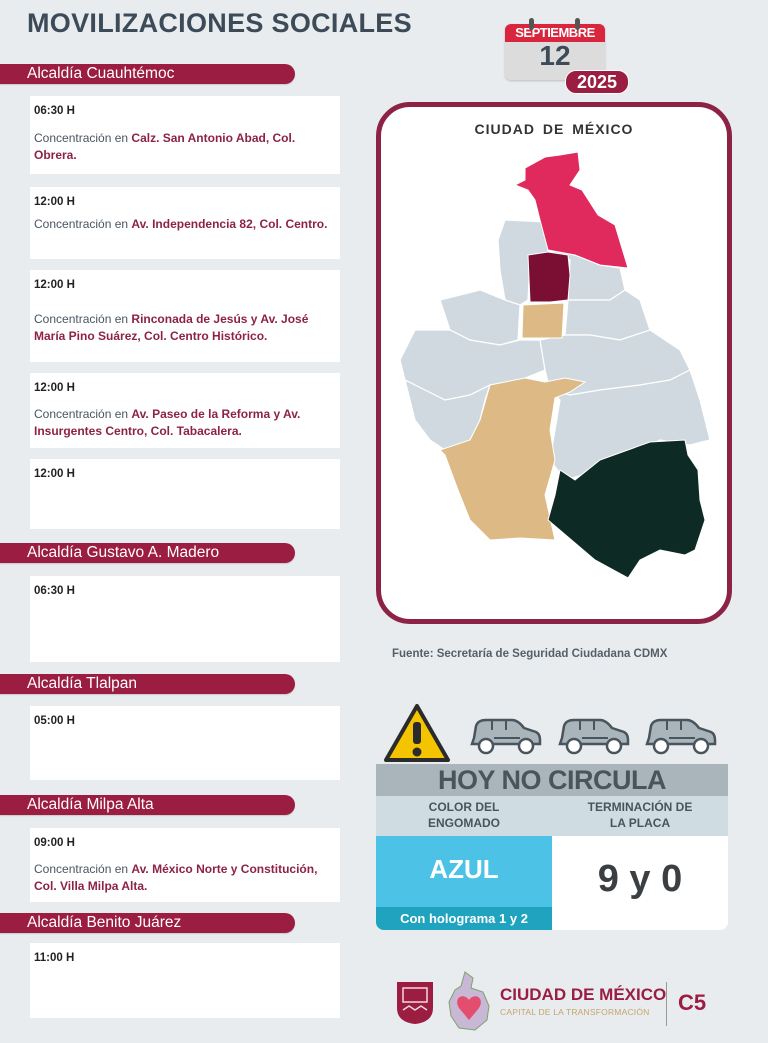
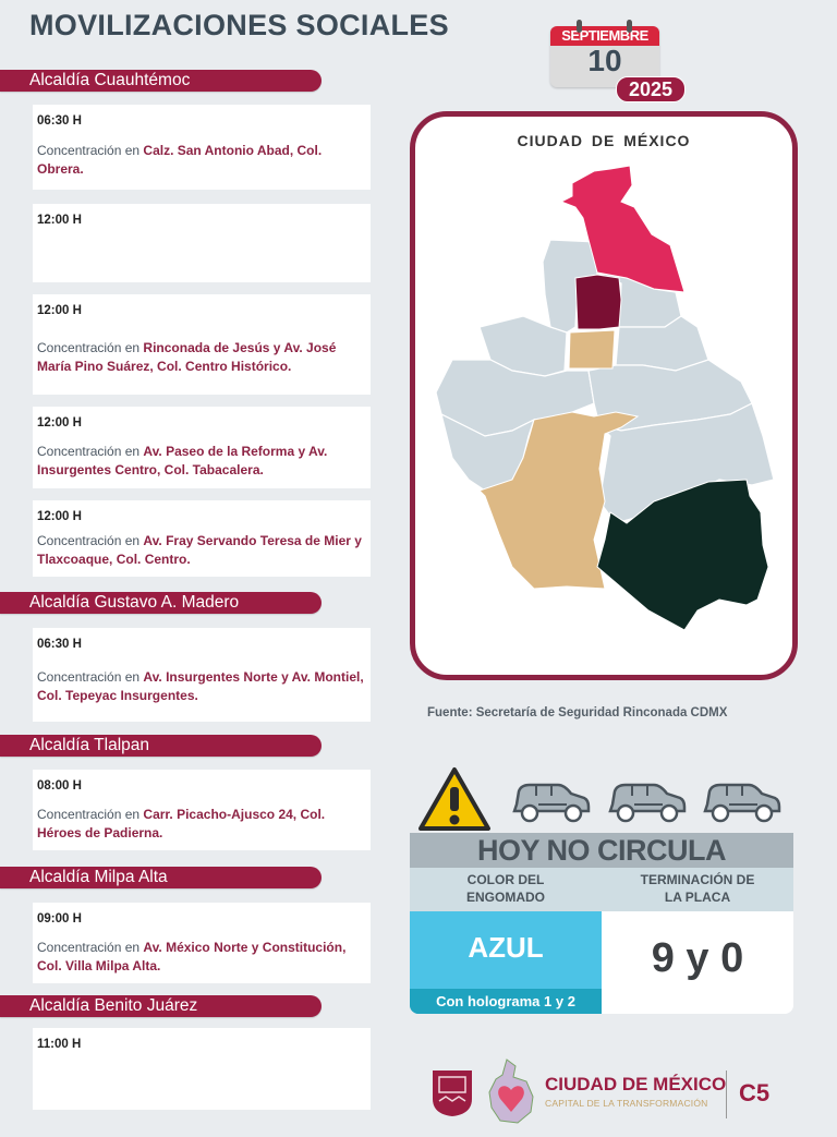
  MOVILIZACIONES SOCIALES
  SEPTIEMBRE
- 12
+ 10
  2025
  Alcaldía Cuauhtémoc
  06:30 H
  Concentración en Calz. San Antonio Abad, Col. Obrera.
  12:00 H
- Concentración en Av. Independencia 82, Col. Centro.
  12:00 H
  Concentración en Rinconada de Jesús y Av. José María Pino Suárez, Col. Centro Histórico.
  12:00 H
  Concentración en Av. Paseo de la Reforma y Av. Insurgentes Centro, Col. Tabacalera.
  12:00 H
+ Concentración en Av. Fray Servando Teresa de Mier y Tlaxcoaque, Col. Centro.
  Alcaldía Gustavo A. Madero
  06:30 H
+ Concentración en Av. Insurgentes Norte y Av. Montiel, Col. Tepeyac Insurgentes.
  Alcaldía Tlalpan
- 05:00 H
+ 08:00 H
+ Concentración en Carr. Picacho-Ajusco 24, Col. Héroes de Padierna.
  Alcaldía Milpa Alta
  09:00 H
  Concentración en Av. México Norte y Constitución, Col. Villa Milpa Alta.
  Alcaldía Benito Juárez
  11:00 H
  CIUDAD DE MÉXICO
- Fuente: Secretaría de Seguridad Ciudadana CDMX
+ Fuente: Secretaría de Seguridad Rinconada CDMX
  HOY NO CIRCULA
  COLOR DEL
  ENGOMADO
  TERMINACIÓN DE
  LA PLACA
  AZUL
  Con holograma 1 y 2
  9 y 0
  CIUDAD DE MÉXICO
  CAPITAL DE LA TRANSFORMACIÓN
  C5
